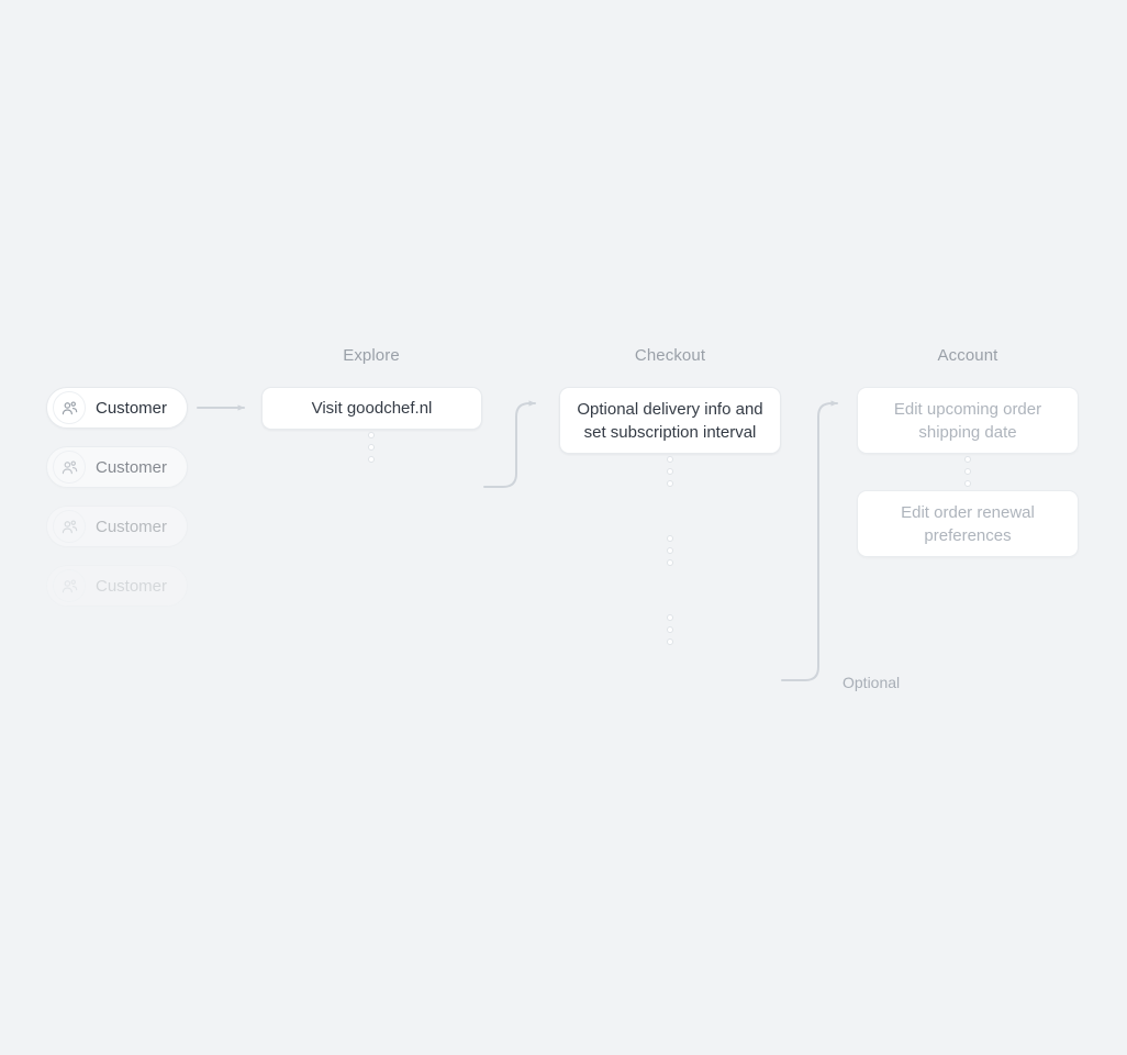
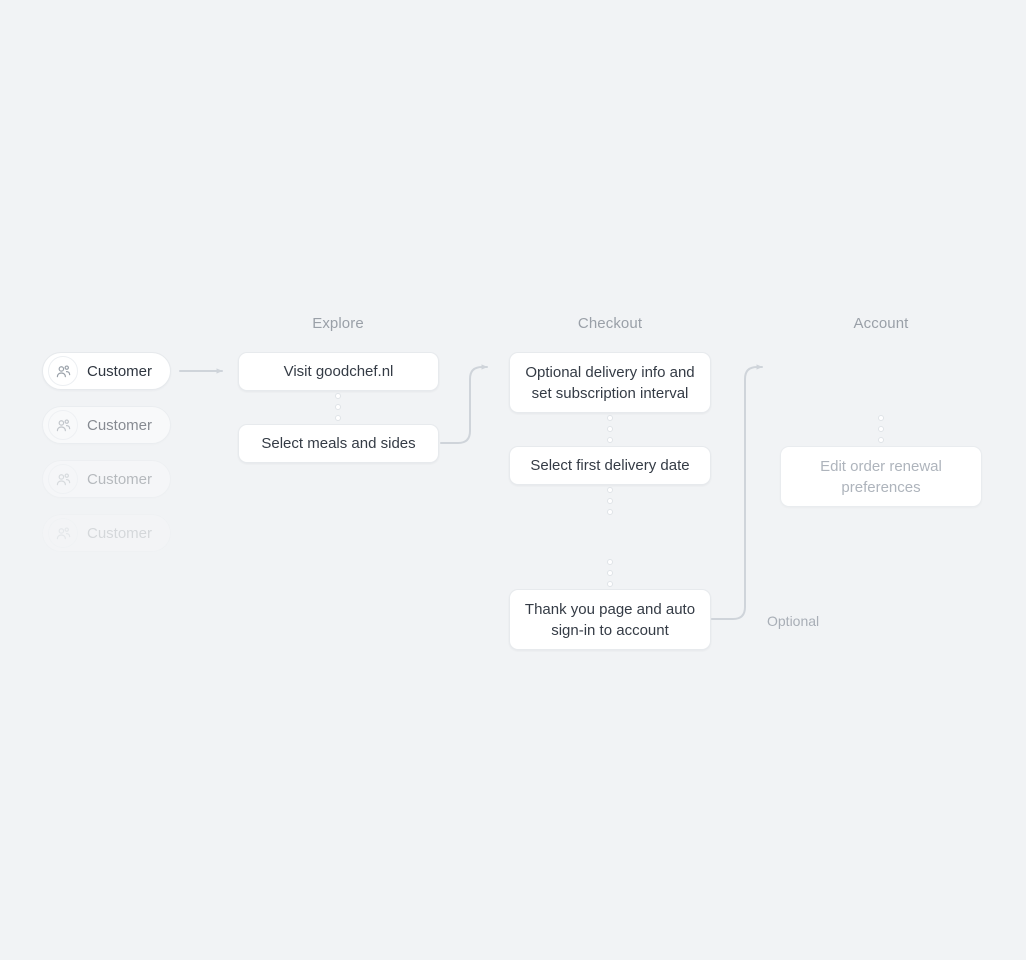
  Customer
  Customer
  Customer
  Customer
  Explore
  Visit goodchef.nl
+ Select meals and sides
  Checkout
  Optional delivery info and set subscription interval
+ Select first delivery date
+ Thank you page and auto sign-in to account
  Account
- Edit upcoming order shipping date
  Edit order renewal preferences
  Optional
